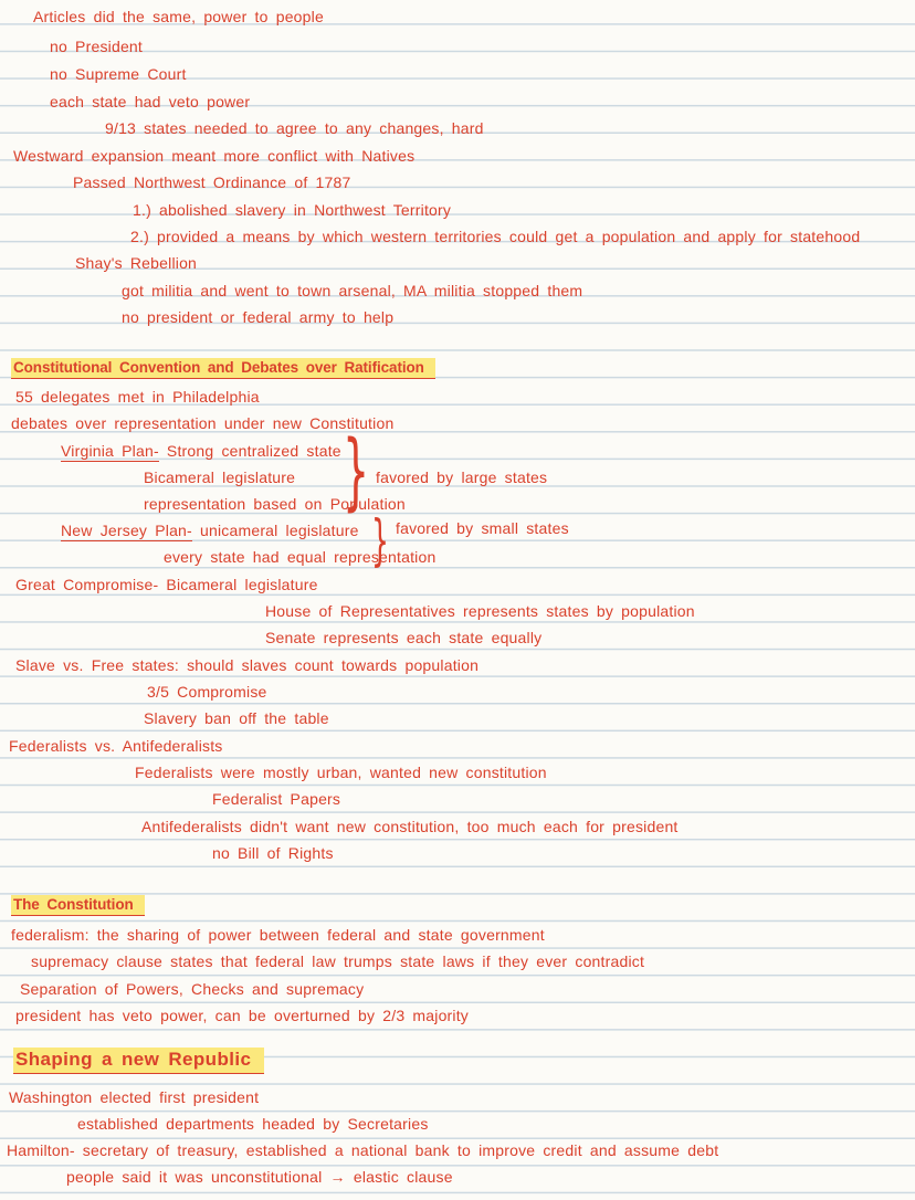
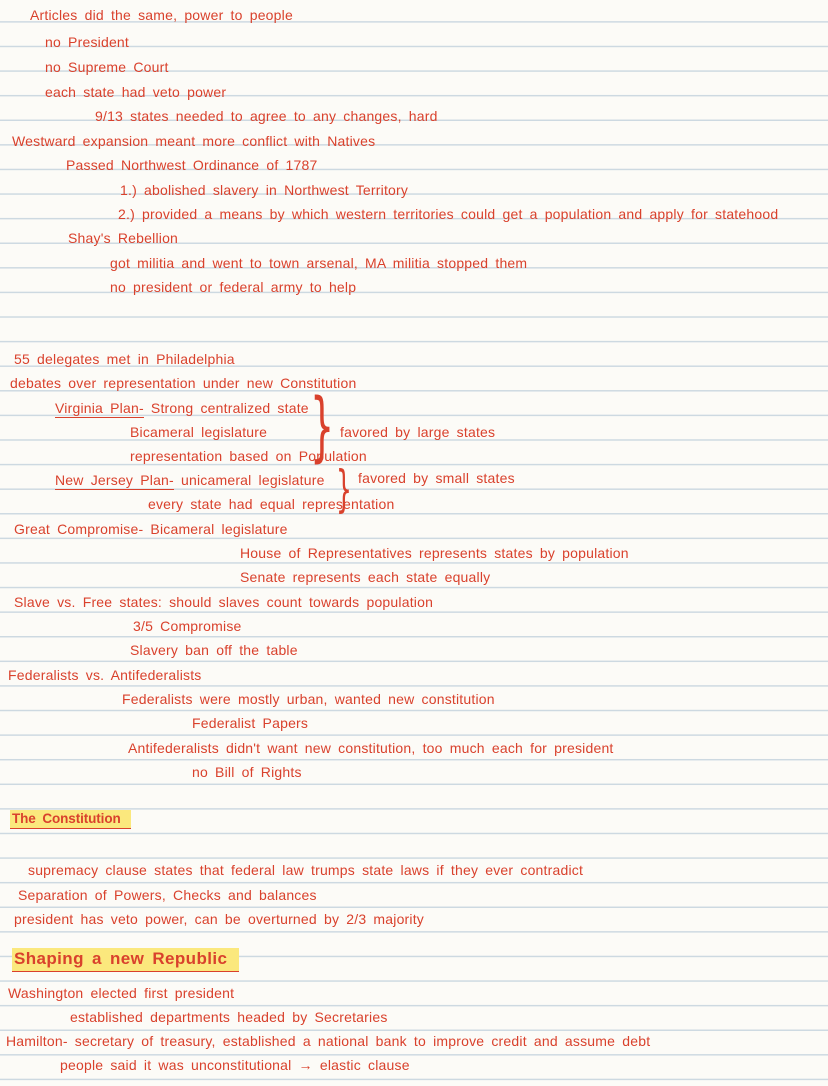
  Articles did the same, power to people
  no President
  no Supreme Court
  each state had veto power
  9/13 states needed to agree to any changes, hard
  Westward expansion meant more conflict with Natives
  Passed Northwest Ordinance of 1787
  1.) abolished slavery in Northwest Territory
  2.) provided a means by which western territories could get a population and apply for statehood
  Shay's Rebellion
  got militia and went to town arsenal, MA militia stopped them
  no president or federal army to help
- Constitutional Convention and Debates over Ratification
  55 delegates met in Philadelphia
  debates over representation under new Constitution
  Virginia Plan- Strong centralized state
  Bicameral legislature
  representation based on Population
  New Jersey Plan- unicameral legislature
  every state had equal representation
  Great Compromise- Bicameral legislature
  House of Representatives represents states by population
  Senate represents each state equally
  Slave vs. Free states: should slaves count towards population
  3/5 Compromise
  Slavery ban off the table
  Federalists vs. Antifederalists
  Federalists were mostly urban, wanted new constitution
  Federalist Papers
  Antifederalists didn't want new constitution, too much each for president
  no Bill of Rights
  }
  }
  favored by large states
  favored by small states
  The Constitution
- federalism: the sharing of power between federal and state government
  supremacy clause states that federal law trumps state laws if they ever contradict
- Separation of Powers, Checks and supremacy
+ Separation of Powers, Checks and balances
  president has veto power, can be overturned by 2/3 majority
  Shaping a new Republic
  Washington elected first president
  established departments headed by Secretaries
  Hamilton- secretary of treasury, established a national bank to improve credit and assume debt
  people said it was unconstitutional → elastic clause
